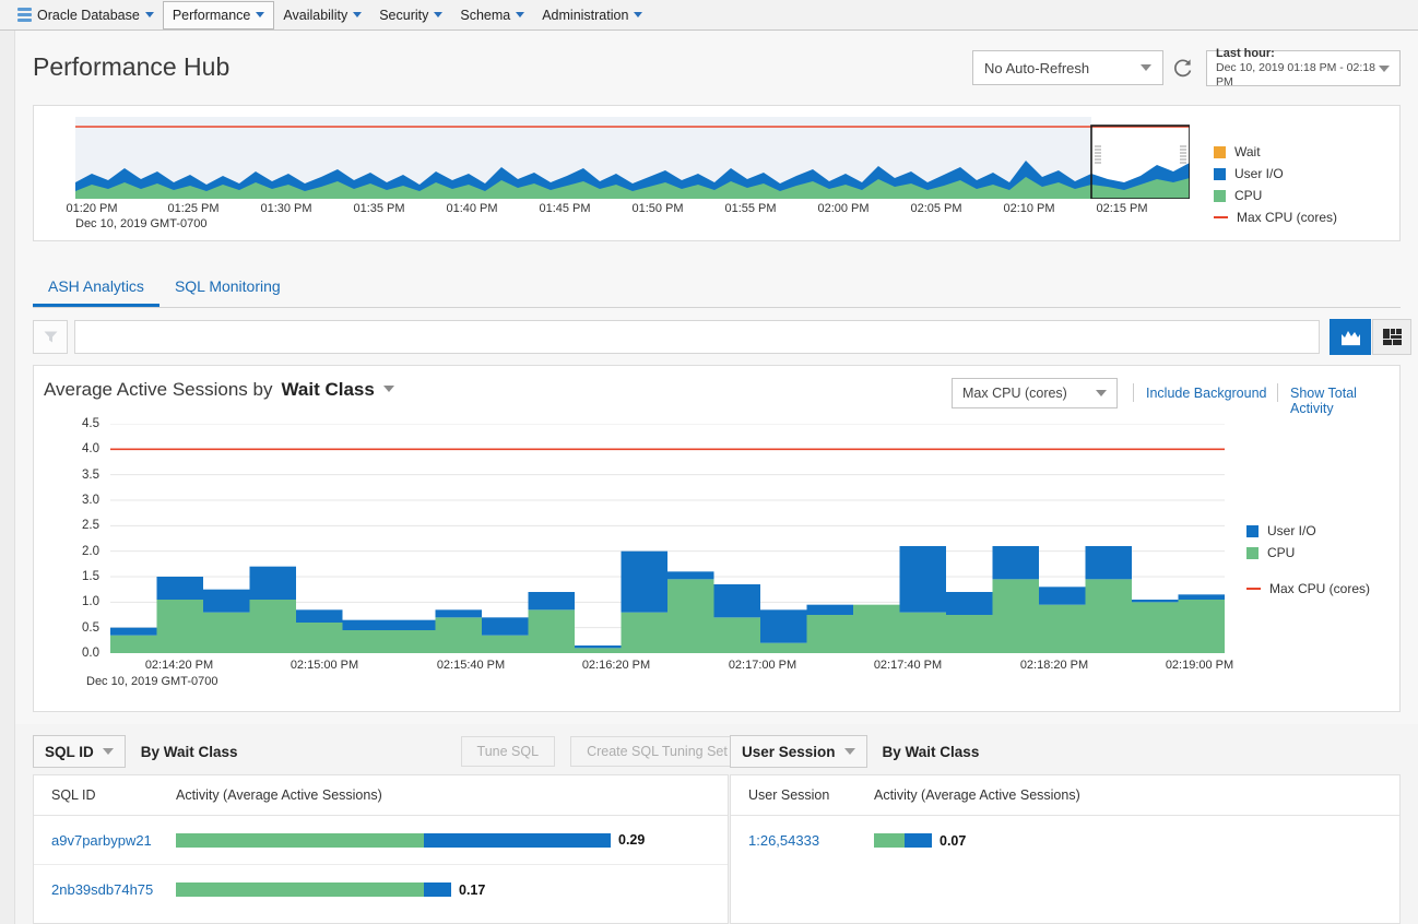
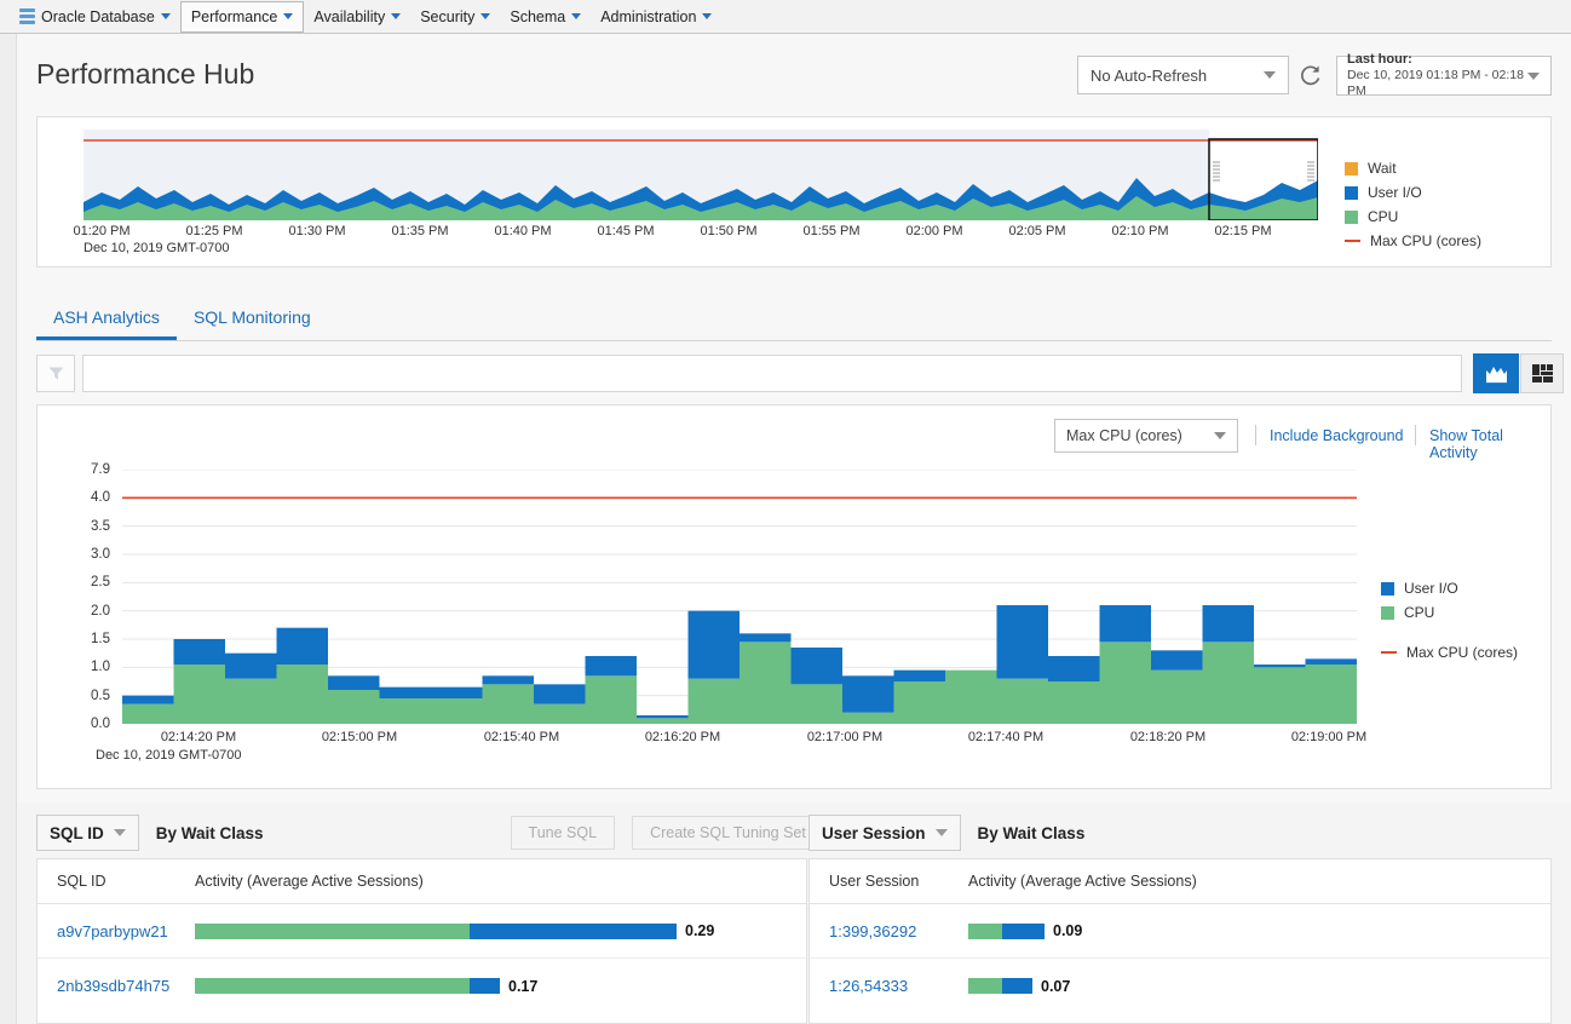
  Oracle Database
  Performance
  Availability
  Security
  Schema
  Administration
  Performance Hub
  No Auto-Refresh
  Last hour:
  Dec 10, 2019 01:18 PM - 02:18 PM
  01:20 PM
  01:25 PM
  01:30 PM
  01:35 PM
  01:40 PM
  01:45 PM
  01:50 PM
  01:55 PM
  02:00 PM
  02:05 PM
  02:10 PM
  02:15 PM
  Dec 10, 2019 GMT-0700
  Wait
  User I/O
  CPU
  Max CPU (cores)
  ASH Analytics
  SQL Monitoring
- Average Active Sessions by
- Wait Class
  Max CPU (cores)
  Include Background
  Show Total Activity
  0.0
  0.5
  1.0
  1.5
  2.0
  2.5
  3.0
  3.5
  4.0
- 4.5
+ 7.9
  02:14:20 PM
  02:15:00 PM
  02:15:40 PM
  02:16:20 PM
  02:17:00 PM
  02:17:40 PM
  02:18:20 PM
  02:19:00 PM
  Dec 10, 2019 GMT-0700
  User I/O
  CPU
  Max CPU (cores)
  SQL ID
  By Wait Class
  Tune SQL
  Create SQL Tuning Set
  User Session
  By Wait Class
  SQL ID
  Activity (Average Active Sessions)
  a9v7parbypw21
  0.29
  2nb39sdb74h75
  0.17
  User Session
  Activity (Average Active Sessions)
+ 1:399,36292
+ 0.09
  1:26,54333
  0.07
